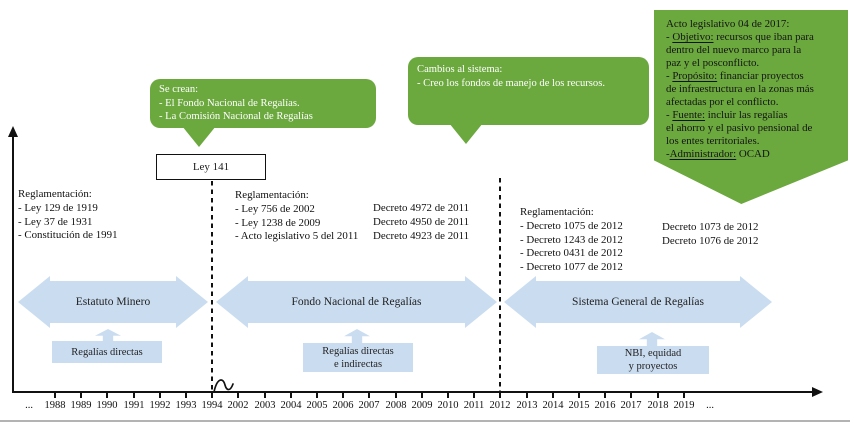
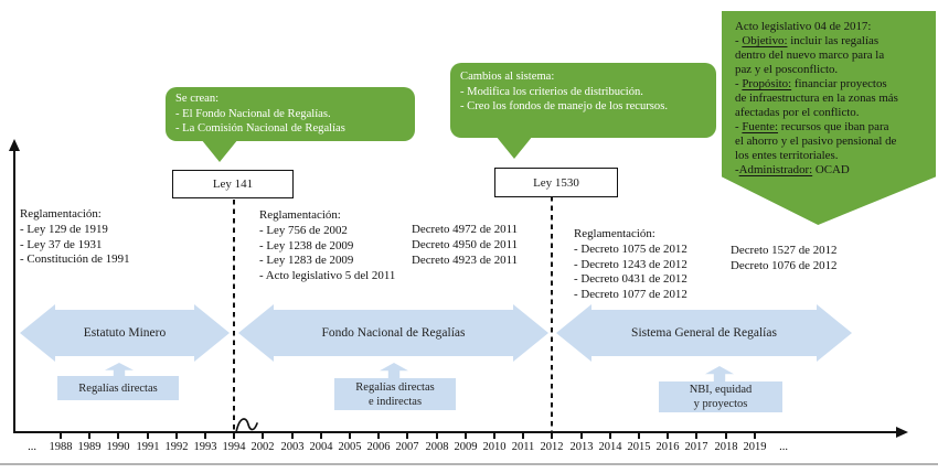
  ...
  1988
  1989
  1990
  1991
  1992
  1993
  1994
  2002
  2003
  2004
  2005
  2006
  2007
  2008
  2009
  2010
  2011
  2012
  2013
  2014
  2015
  2016
  2017
  2018
  2019
  ...
  Se crean:
  - El Fondo Nacional de Regalías.
  - La Comisión Nacional de Regalías
  Cambios al sistema:
+ - Modifica los criterios de distribución.
  - Creo los fondos de manejo de los recursos.
  Acto legislativo 04 de 2017:
- - Objetivo: recursos que iban para
+ - Objetivo: incluir las regalías
  dentro del nuevo marco para la
  paz y el posconflicto.
  - Propósito: financiar proyectos
  de infraestructura en la zonas más
  afectadas por el conflicto.
- - Fuente: incluir las regalías
+ - Fuente: recursos que iban para
  el ahorro y el pasivo pensional de
  los entes territoriales.
  -Administrador: OCAD
  Ley 141
+ Ley 1530
  Reglamentación:
  - Ley 129 de 1919
  - Ley 37 de 1931
  - Constitución de 1991
  Reglamentación:
  - Ley 756 de 2002
  - Ley 1238 de 2009
+ - Ley 1283 de 2009
  - Acto legislativo 5 del 2011
  Decreto 4972 de 2011
  Decreto 4950 de 2011
  Decreto 4923 de 2011
  Reglamentación:
  - Decreto 1075 de 2012
  - Decreto 1243 de 2012
  - Decreto 0431 de 2012
  - Decreto 1077 de 2012
- Decreto 1073 de 2012
+ Decreto 1527 de 2012
  Decreto 1076 de 2012
  Estatuto Minero
  Fondo Nacional de Regalías
  Sistema General de Regalías
  Regalías directas
  Regalías directas
  e indirectas
  NBI, equidad
  y proyectos
